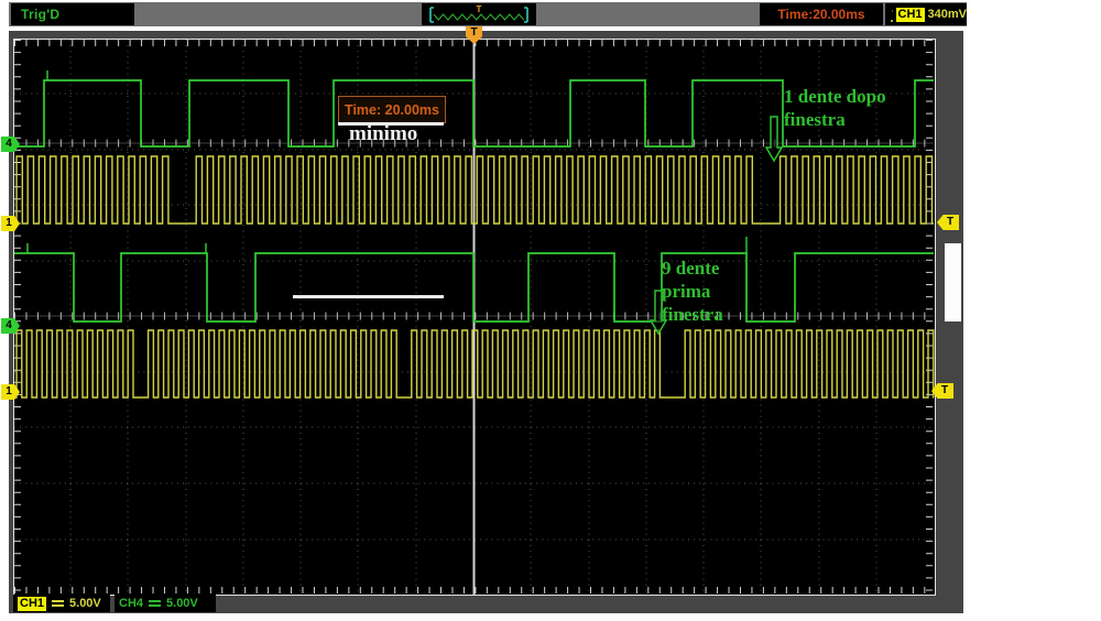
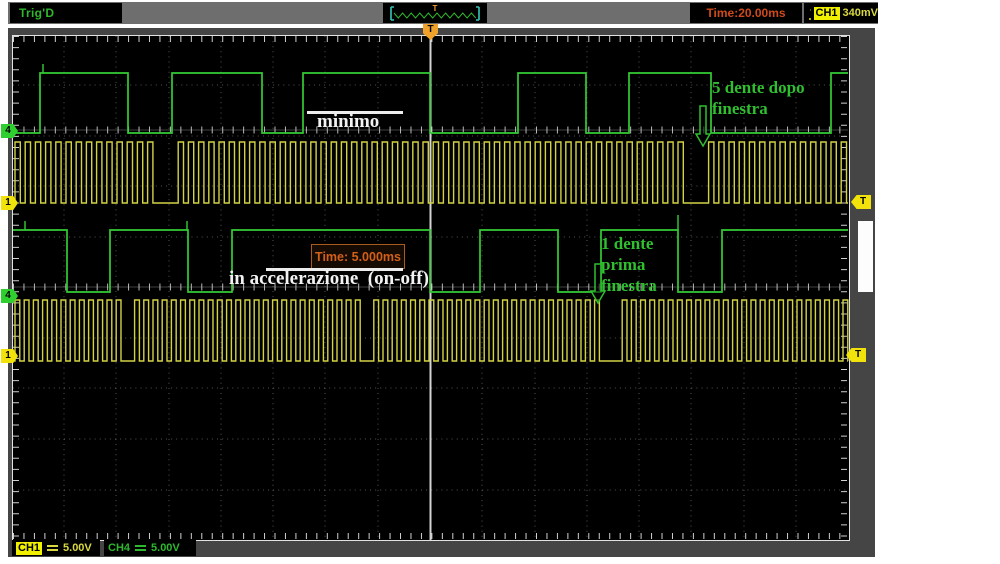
  Trig'D
  T
  Time:20.00ms
  CH1
  340mV
  T
- Time: 20.00ms
  minimo
+ Time: 5.000ms
+ in accelerazione (on-off)
- 1 dente dopo
+ 5 dente dopo
  finestra
- 9 dente
+ 1 dente
  prima
  finestra
  4
  1
  4
  1
  T
  T
  CH1
  5.00V
  CH4
  5.00V
